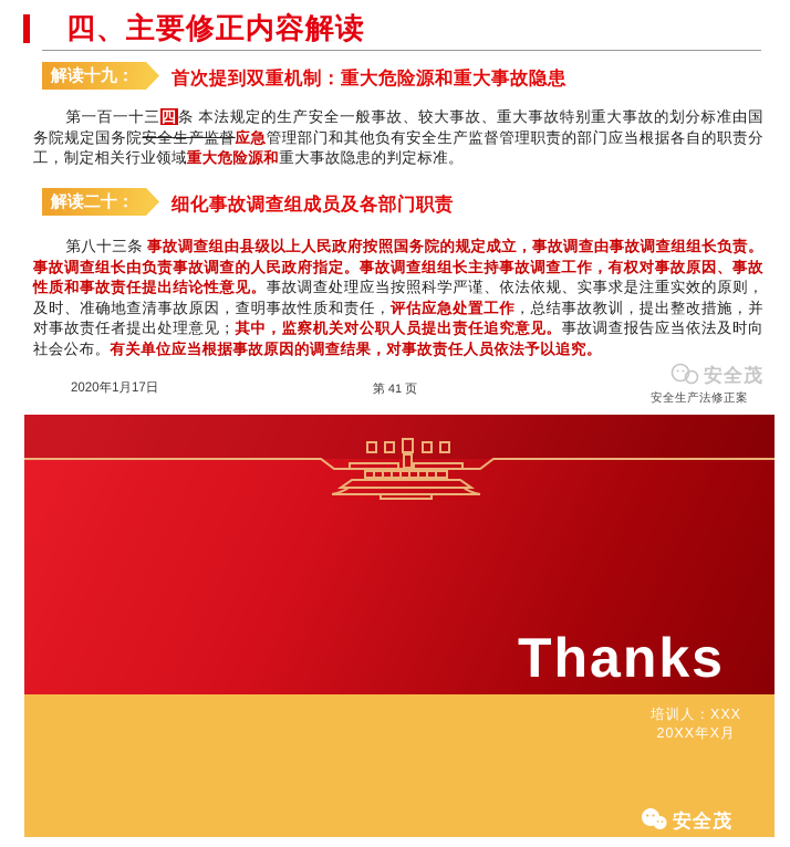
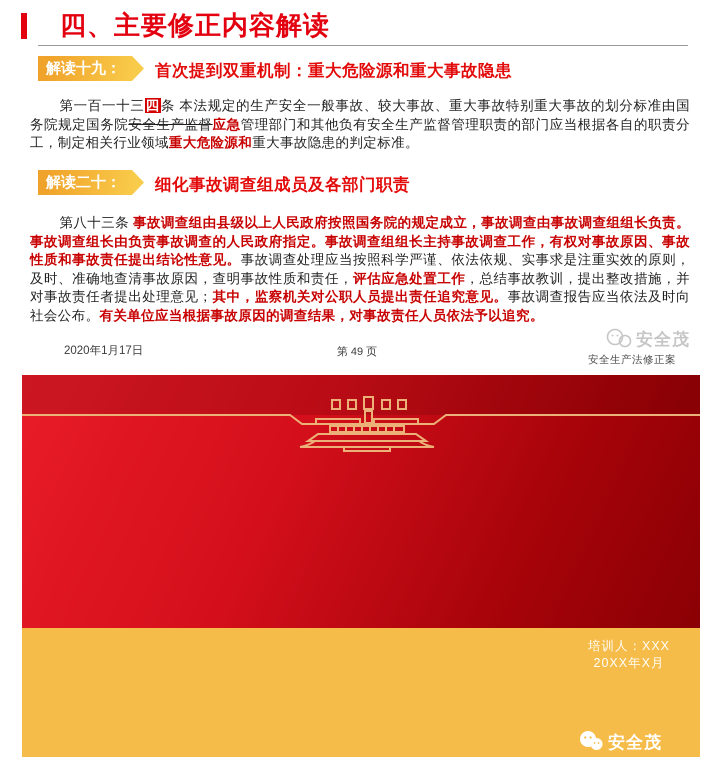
  四、主要修正内容解读
  解读十九：
  首次提到双重机制：重大危险源和重大事故隐患
  第一百一十三四条 本法规定的生产安全一般事故、较大事故、重大事故特别重大事故的划分标准由国务院规定国务院安全生产监督应急管理部门和其他负有安全生产监督管理职责的部门应当根据各自的职责分工，制定相关行业领域重大危险源和重大事故隐患的判定标准。
  解读二十：
  细化事故调查组成员及各部门职责
  第八十三条 事故调查组由县级以上人民政府按照国务院的规定成立，事故调查由事故调查组组长负责。事故调查组长由负责事故调查的人民政府指定。事故调查组组长主持事故调查工作，有权对事故原因、事故性质和事故责任提出结论性意见。事故调查处理应当按照科学严谨、依法依规、实事求是注重实效的原则，及时、准确地查清事故原因，查明事故性质和责任，评估应急处置工作，总结事故教训，提出整改措施，并对事故责任者提出处理意见；其中，监察机关对公职人员提出责任追究意见。事故调查报告应当依法及时向社会公布。有关单位应当根据事故原因的调查结果，对事故责任人员依法予以追究。
  2020年1月17日
- 第 41 页
+ 第 49 页
  安全茂
  安全生产法修正案
- Thanks
  培训人：XXX
  20XX年X月
  安全茂
